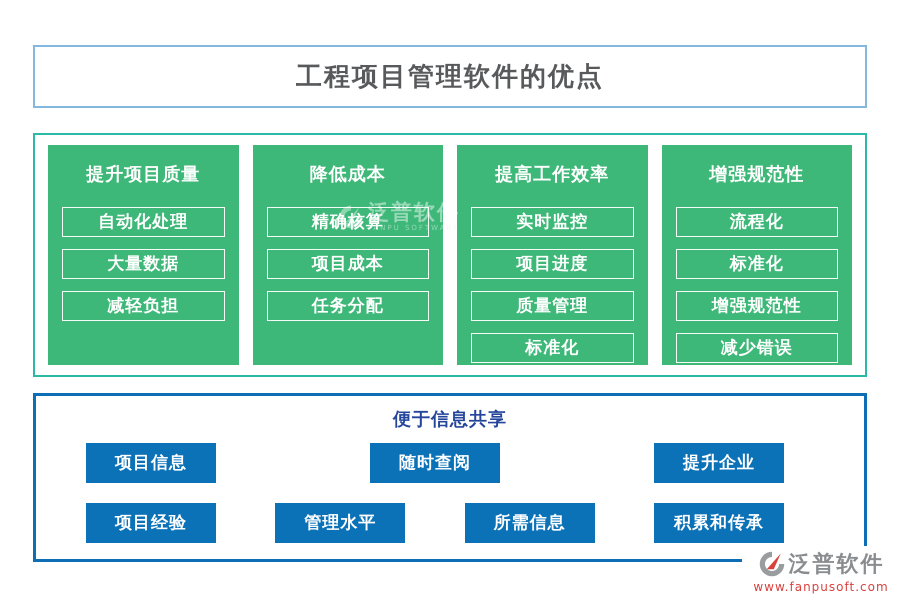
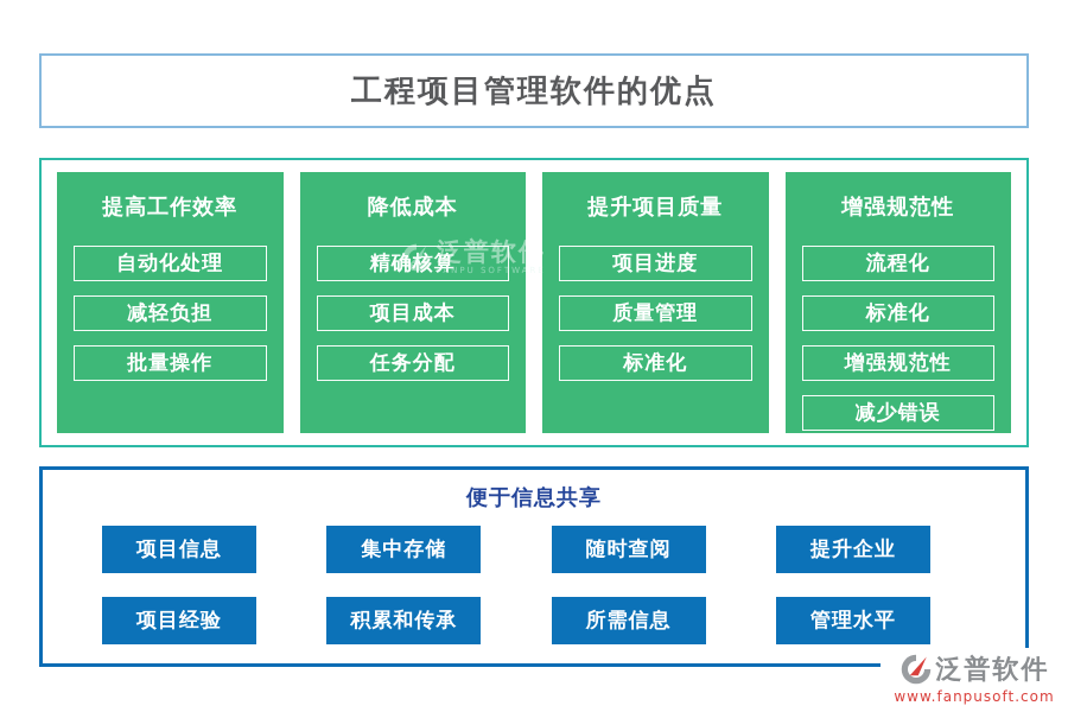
  工程项目管理软件的优点
- 提升项目质量
+ 提高工作效率
  自动化处理
- 大量数据
  减轻负担
+ 批量操作
  降低成本
  精确核算
  项目成本
  任务分配
- 提高工作效率
+ 提升项目质量
- 实时监控
  项目进度
  质量管理
  标准化
  增强规范性
  流程化
  标准化
  增强规范性
  减少错误
  泛普软件
  FANPU SOFTWARE
  便于信息共享
  项目信息
+ 集中存储
  随时查阅
  提升企业
  项目经验
- 管理水平
+ 积累和传承
  所需信息
- 积累和传承
+ 管理水平
  泛普软件
  www.fanpusoft.com
